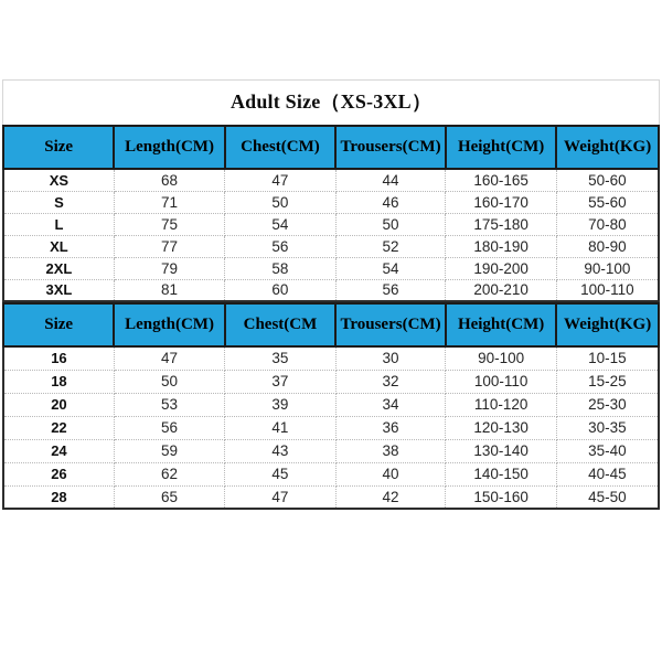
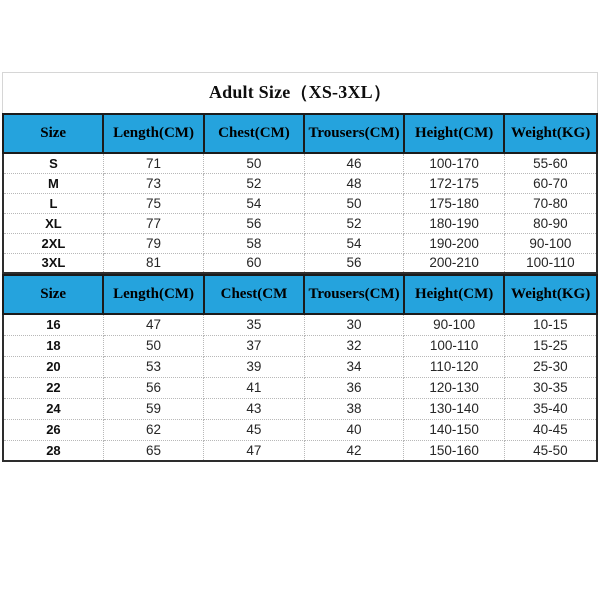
  Adult Size（XS-3XL）
  Size	Length(CM)	Chest(CM)	Trousers(CM)	Height(CM)	Weight(KG)
- XS	68	47	44	160-165	50-60
- S	71	50	46	160-170	55-60
+ S	71	50	46	100-170	55-60
+ M	73	52	48	172-175	60-70
  L	75	54	50	175-180	70-80
  XL	77	56	52	180-190	80-90
  2XL	79	58	54	190-200	90-100
  3XL	81	60	56	200-210	100-110
  Size	Length(CM)	Chest(CM	Trousers(CM)	Height(CM)	Weight(KG)
  16	47	35	30	90-100	10-15
  18	50	37	32	100-110	15-25
  20	53	39	34	110-120	25-30
  22	56	41	36	120-130	30-35
  24	59	43	38	130-140	35-40
  26	62	45	40	140-150	40-45
  28	65	47	42	150-160	45-50
